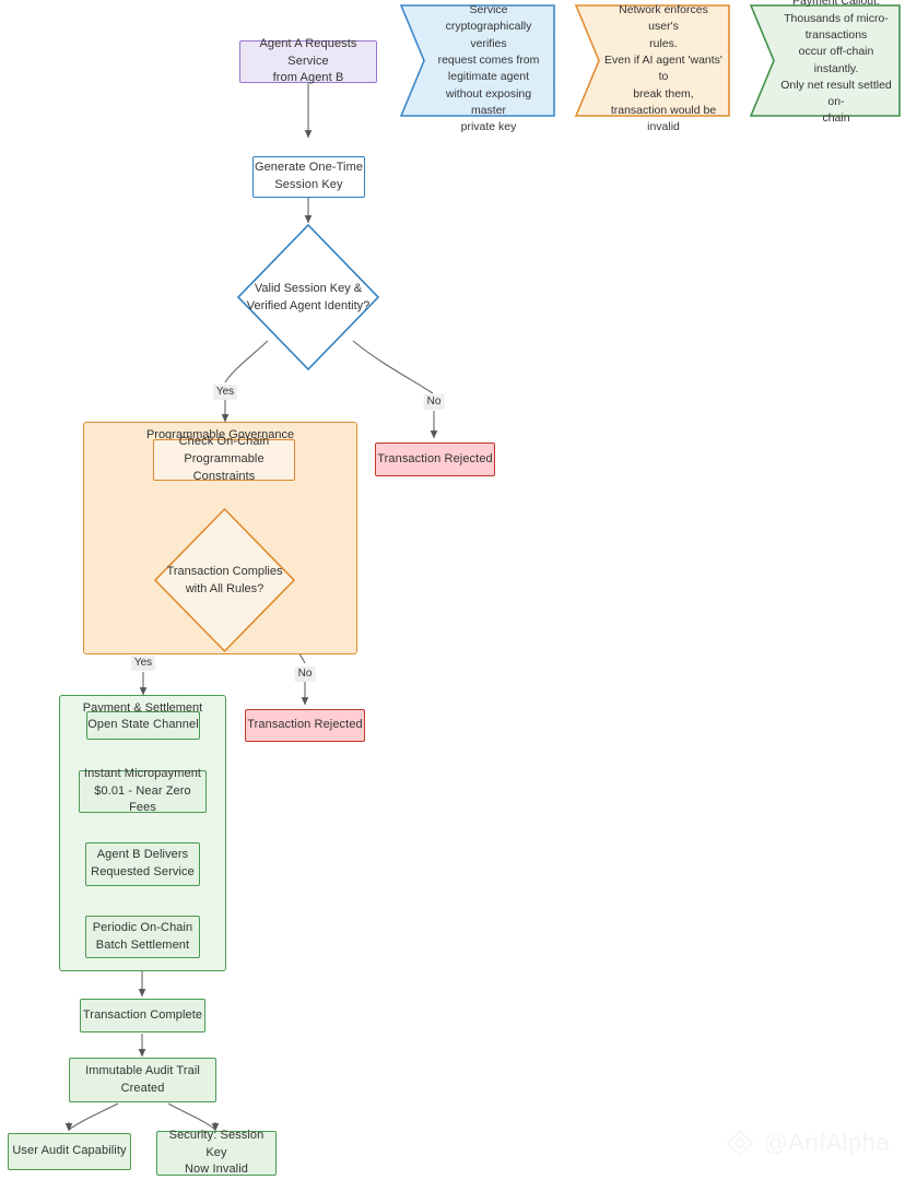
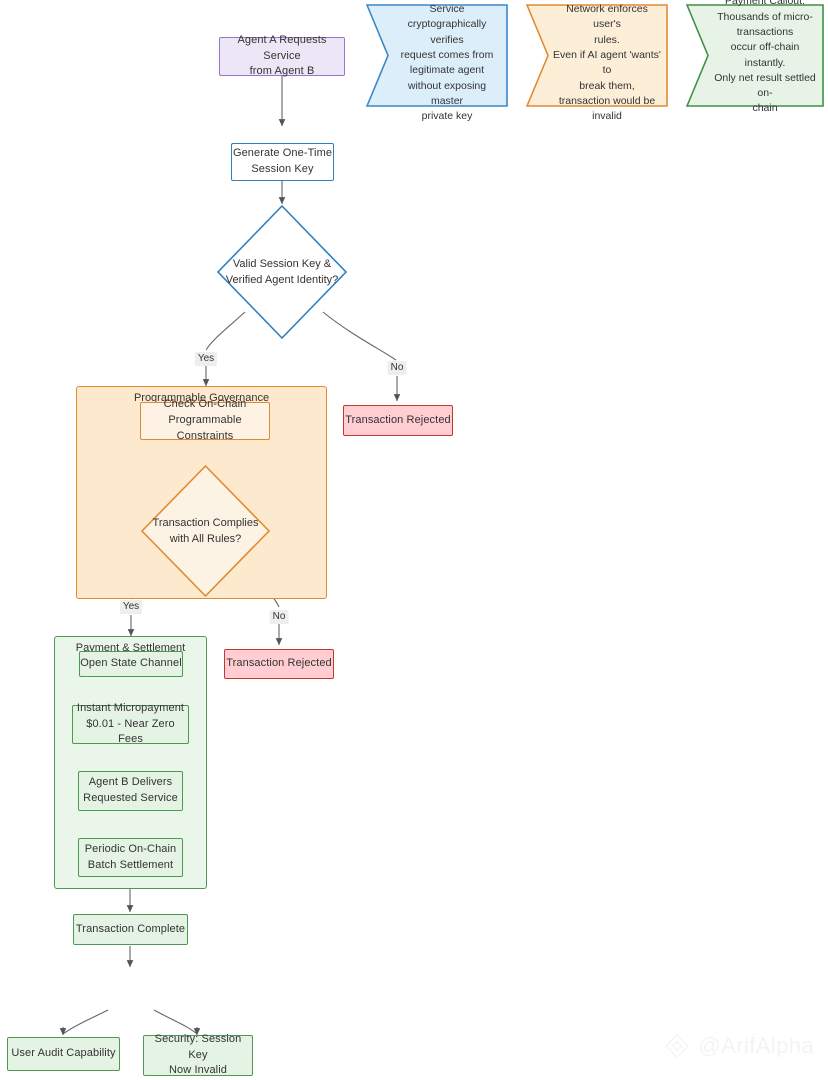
  Service cryptographically
  verifies
  request comes from
  legitimate agent
  without exposing master
  private key
  Network enforces user's
  rules.
  Even if AI agent 'wants' to
  break them,
  transaction would be
  invalid
  Payment Callout:
  Thousands of micro-
  transactions
  occur off-chain instantly.
  Only net result settled on-
  chain
  Agent A Requests Service
  from Agent B
  Generate One-Time
  Session Key
  Valid Session Key &
  Verified Agent Identity?
  Yes
  No
  Transaction Rejected
  Programmable Governance
  Check On-Chain
  Programmable Constraints
  Transaction Complies
  with All Rules?
  Yes
  No
  Transaction Rejected
  Payment & Settlement
  Open State Channel
  Instant Micropayment
  $0.01 - Near Zero Fees
  Agent B Delivers
  Requested Service
  Periodic On-Chain
  Batch Settlement
  Transaction Complete
- Immutable Audit Trail
- Created
  User Audit Capability
  Security: Session Key
  Now Invalid
